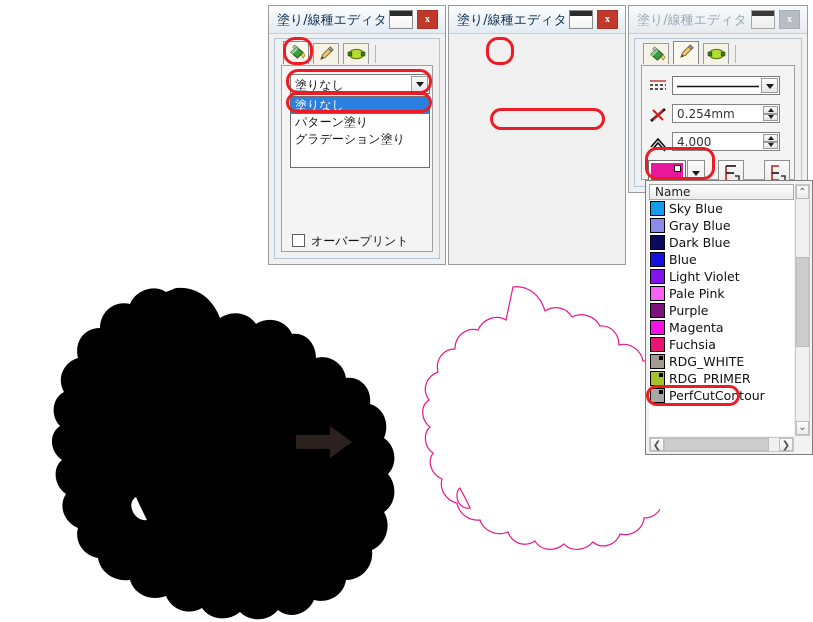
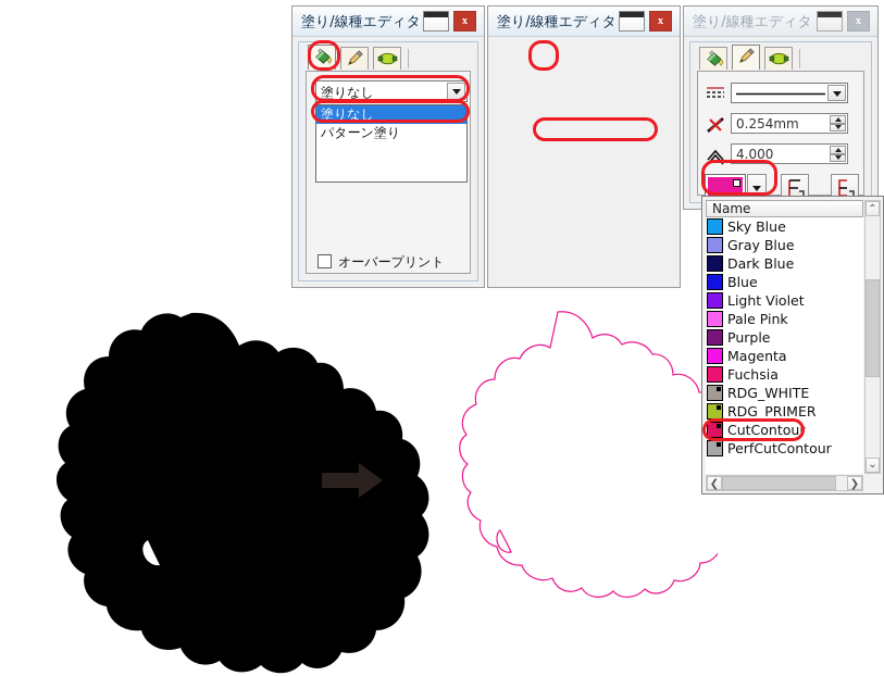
  塗り/線種エディタ
  x
  塗りなし
  塗りなし
  パターン塗り
- グラデーション塗り
  オーバープリント
  塗り/線種エディタ
  x
  塗り/線種エディタ
  x
  0.254mm
  4.000
  Name
  Sky Blue
  Gray Blue
  Dark Blue
  Blue
  Light Violet
  Pale Pink
  Purple
  Magenta
  Fuchsia
  RDG_WHITE
  RDG_PRIMER
+ CutContour
  PerfCutContour
  ⌃
  ⌄
  ❮
  ❯
